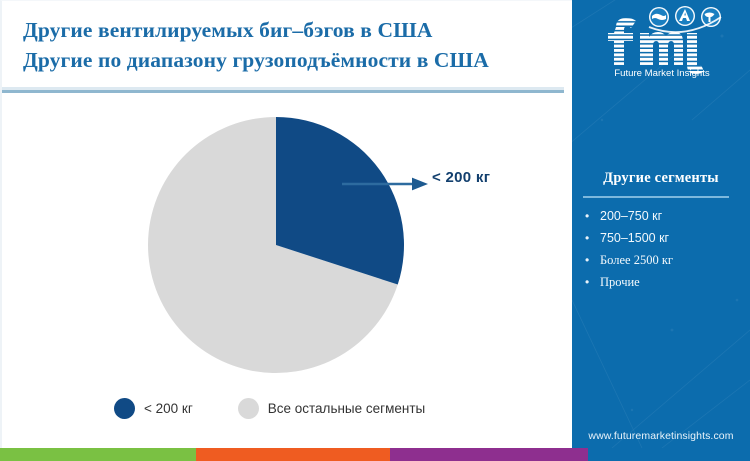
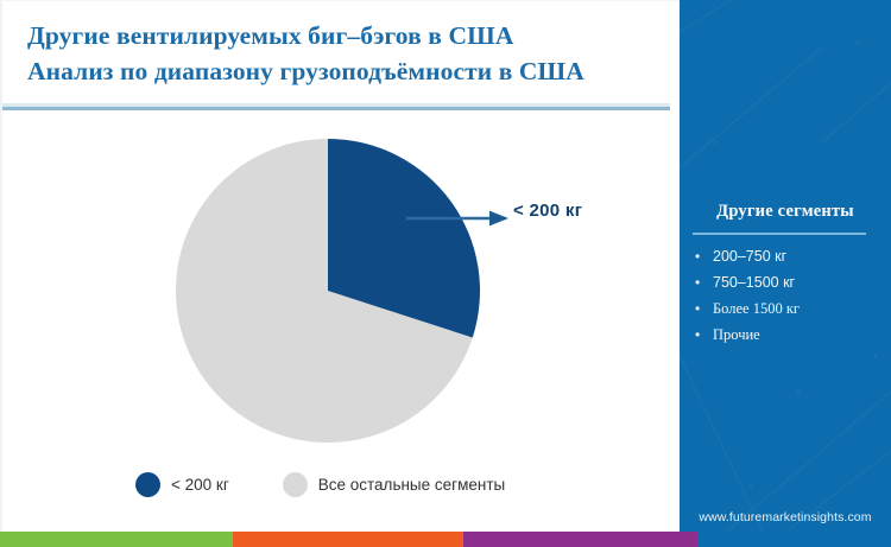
  Другие вентилируемых биг–бэгов в США
- Другие по диапазону грузоподъёмности в США
+ Анализ по диапазону грузоподъёмности в США
  < 200 кг
  < 200 кг
  Все остальные сегменты
- Future Market Insights
  Другие сегменты
  •
  200–750 кг
  •
  750–1500 кг
  •
- Более 2500 кг
+ Более 1500 кг
  •
  Прочие
  www.futuremarketinsights.com
